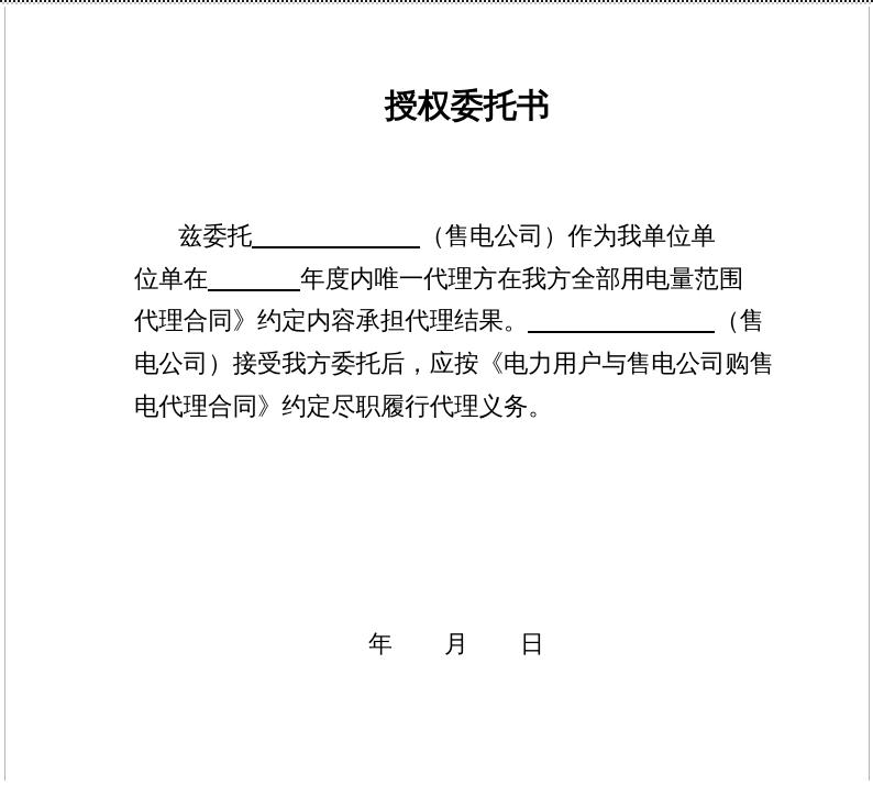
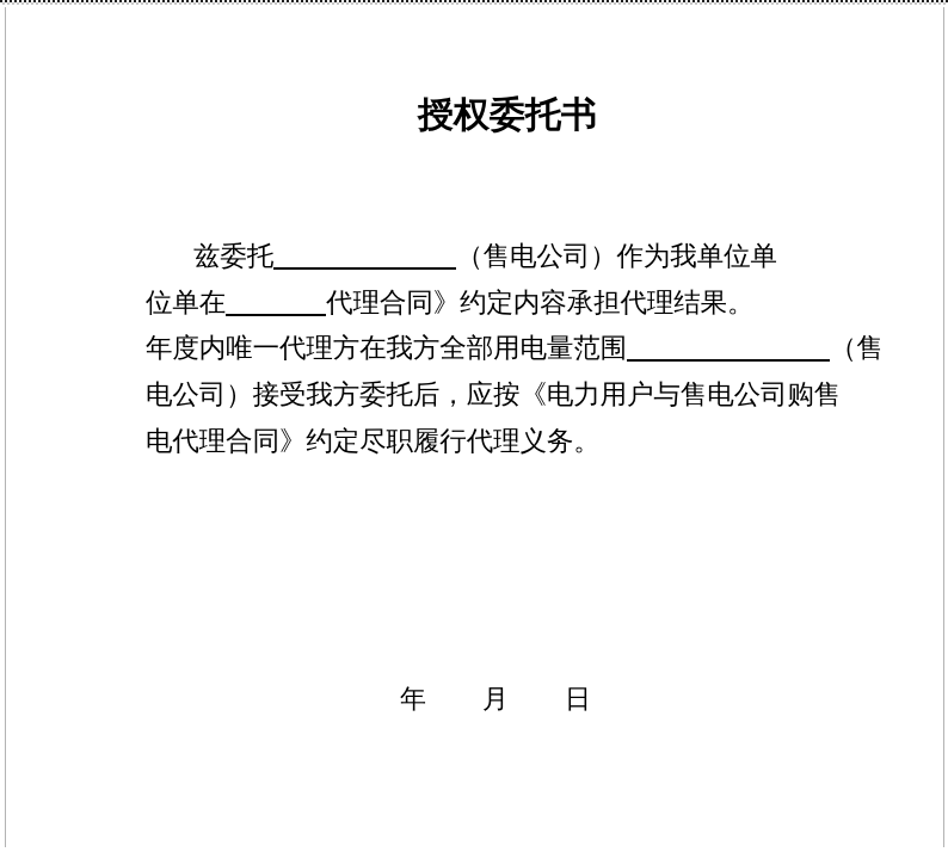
  授权委托书
  兹委托 （售电公司）作为我单位单
- 位单在 年度内唯一代理方在我方全部用电量范围
+ 位单在 代理合同》约定内容承担代理结果。
- 代理合同》约定内容承担代理结果。 （售
+ 年度内唯一代理方在我方全部用电量范围 （售
  电公司）接受我方委托后，应按《电力用户与售电公司购售
  电代理合同》约定尽职履行代理义务。
  年
  月
  日
